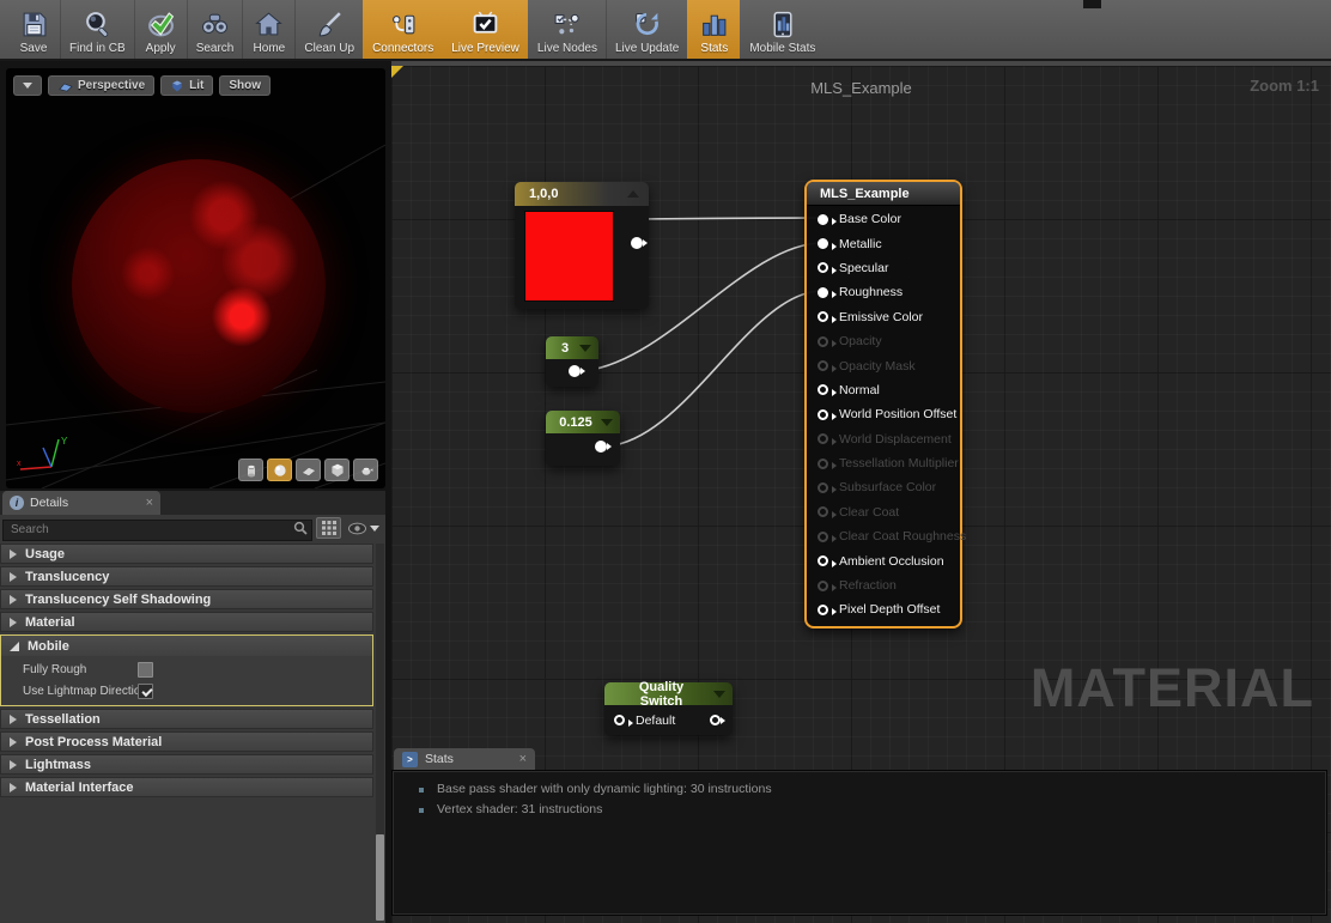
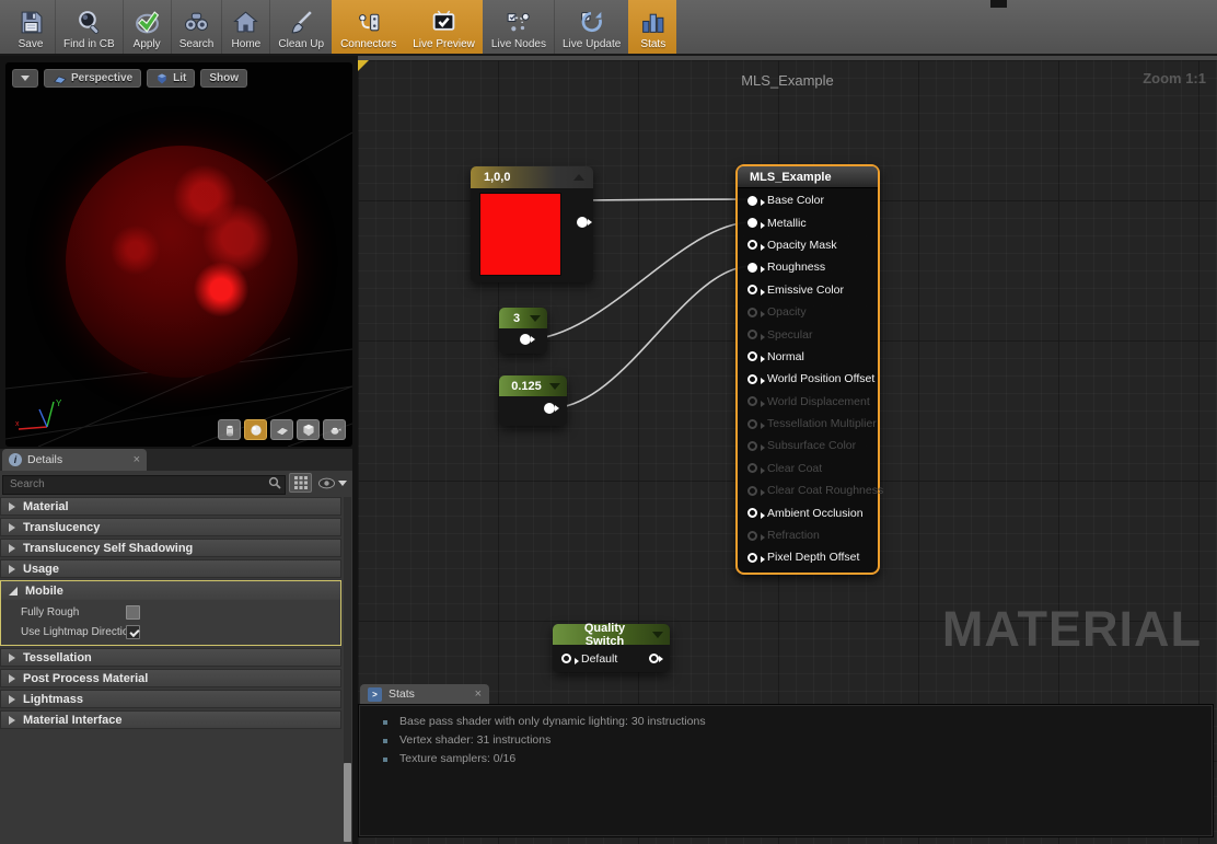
  Save
  Find in CB
  Apply
  Search
  Home
  Clean Up
  Connectors
  Live Preview
  Live Nodes
  Live Update
  Stats
- Mobile Stats
  Perspective
  Lit
  Show
  Y
  i
  Details
  ×
  Search
- Usage
+ Material
  Translucency
  Translucency Self Shadowing
- Material
+ Usage
  Mobile
  Fully Rough
  Use Lightmap Directi
  Tessellation
  Post Process Material
  Lightmass
  Material Interface
  MLS_Example
  Zoom 1:1
  MATERIAL
  1,0,0
  3
  0.125
  MLS_Example
  Base Color
  Metallic
- Specular
+ Opacity Mask
  Roughness
  Emissive Color
  Opacity
- Opacity Mask
+ Specular
  Normal
  World Position Offset
  World Displacement
  Tessellation Multiplier
  Subsurface Color
  Clear Coat
  Clear Coat Roughness
  Ambient Occlusion
  Refraction
  Pixel Depth Offset
  Quality Switch
  Default
  >
  Stats
  ×
  Base pass shader with only dynamic lighting: 30 instructions
  Vertex shader: 31 instructions
+ Texture samplers: 0/16
